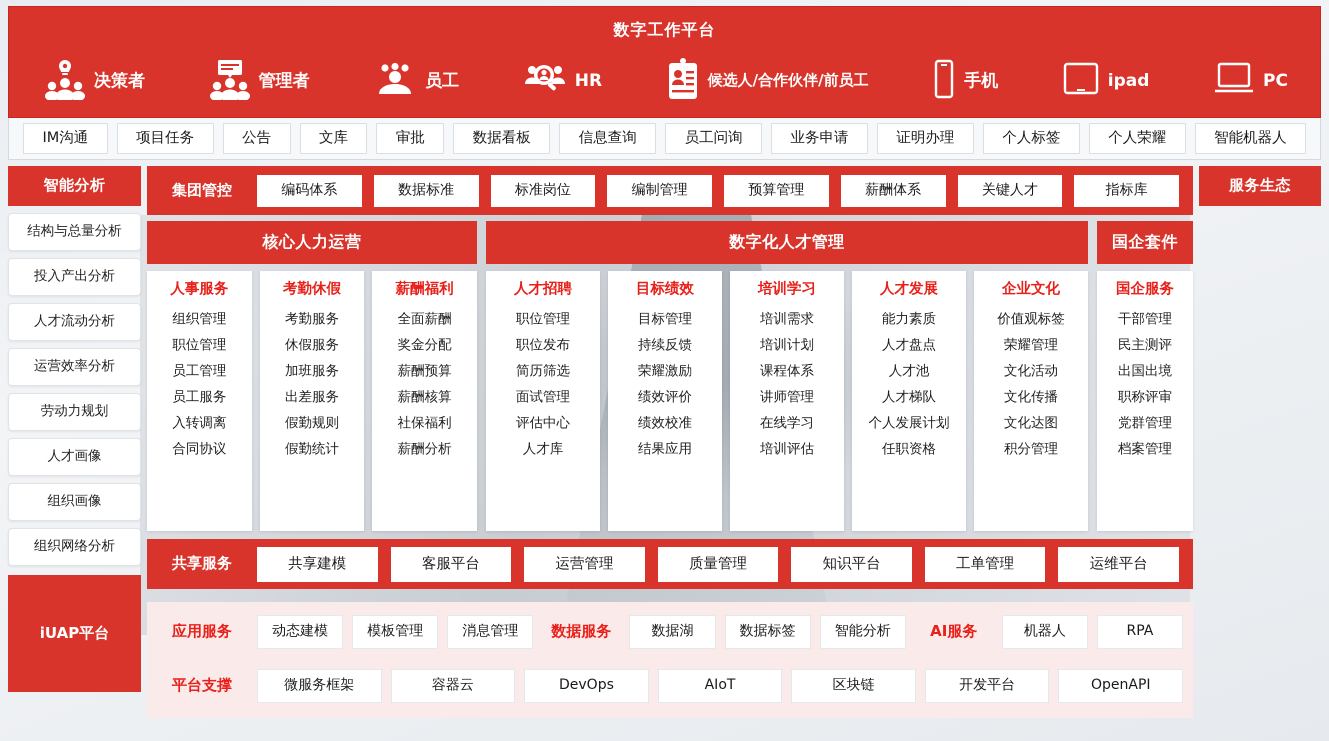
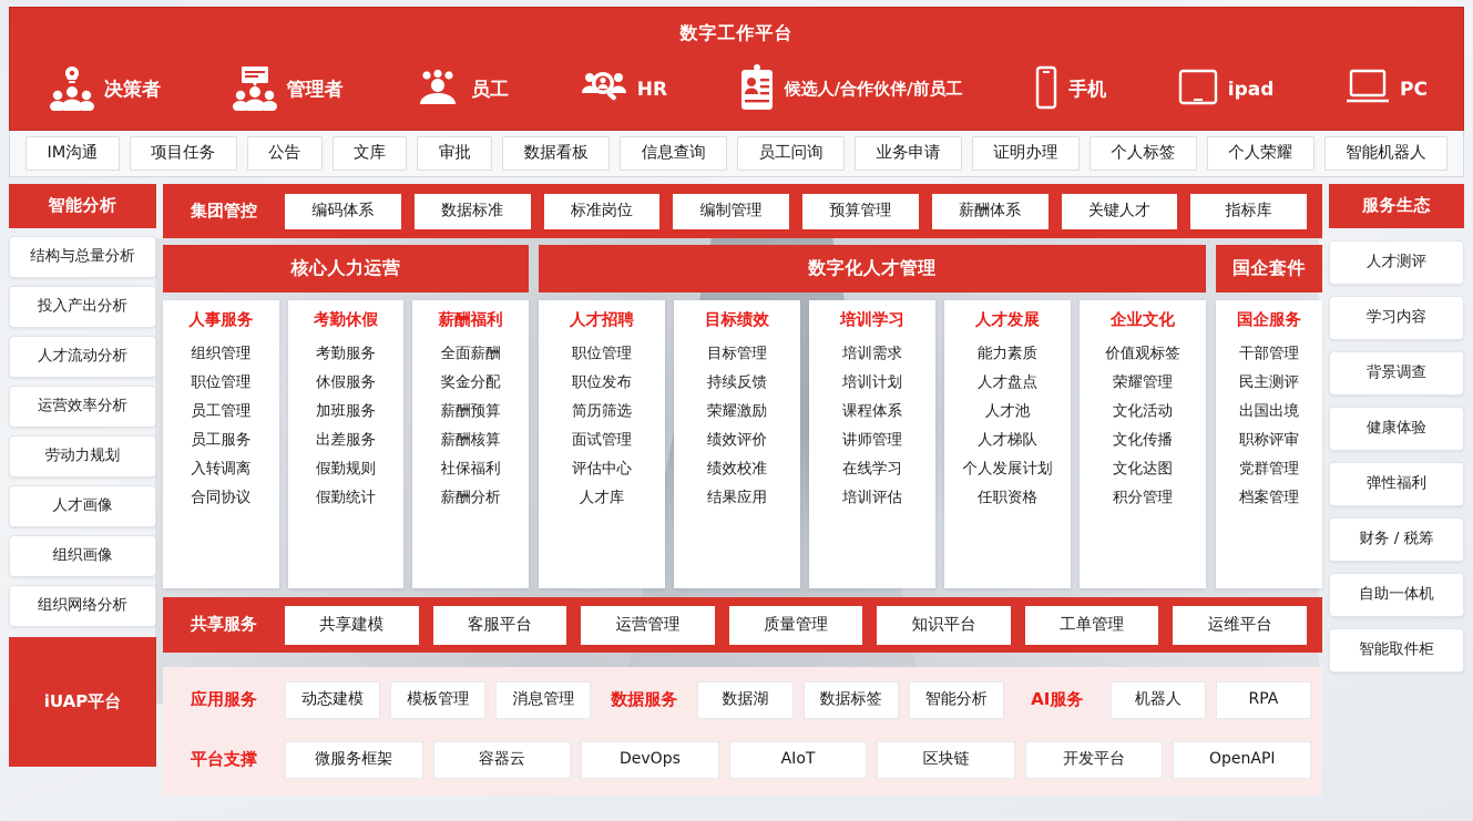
  数字工作平台
  决策者
  管理者
  员工
  HR
  候选人/合作伙伴/前员工
  手机
  ipad
  PC
  IM沟通
  项目任务
  公告
  文库
  审批
  数据看板
  信息查询
  员工问询
  业务申请
  证明办理
  个人标签
  个人荣耀
  智能机器人
  智能分析
  结构与总量分析
  投入产出分析
  人才流动分析
  运营效率分析
  劳动力规划
  人才画像
  组织画像
  组织网络分析
  iUAP平台
  集团管控
  编码体系
  数据标准
  标准岗位
  编制管理
  预算管理
  薪酬体系
  关键人才
  指标库
  核心人力运营
  人事服务
  组织管理
  职位管理
  员工管理
  员工服务
  入转调离
  合同协议
  考勤休假
  考勤服务
  休假服务
  加班服务
  出差服务
  假勤规则
  假勤统计
  薪酬福利
  全面薪酬
  奖金分配
  薪酬预算
  薪酬核算
  社保福利
  薪酬分析
  数字化人才管理
  人才招聘
  职位管理
  职位发布
  简历筛选
  面试管理
  评估中心
  人才库
  目标绩效
  目标管理
  持续反馈
  荣耀激励
  绩效评价
  绩效校准
  结果应用
  培训学习
  培训需求
  培训计划
  课程体系
  讲师管理
  在线学习
  培训评估
  人才发展
  能力素质
  人才盘点
  人才池
  人才梯队
  个人发展计划
  任职资格
  企业文化
  价值观标签
  荣耀管理
  文化活动
  文化传播
  文化达图
  积分管理
  国企套件
  国企服务
  干部管理
  民主测评
  出国出境
  职称评审
  党群管理
  档案管理
  共享服务
  共享建模
  客服平台
  运营管理
  质量管理
  知识平台
  工单管理
  运维平台
  应用服务
  动态建模
  模板管理
  消息管理
  数据服务
  数据湖
  数据标签
  智能分析
  AI服务
  机器人
  RPA
  平台支撑
  微服务框架
  容器云
  DevOps
  AIoT
  区块链
  开发平台
  OpenAPI
  服务生态
+ 人才测评
+ 学习内容
+ 背景调查
+ 健康体验
+ 弹性福利
+ 财务 / 税筹
+ 自助一体机
+ 智能取件柜
